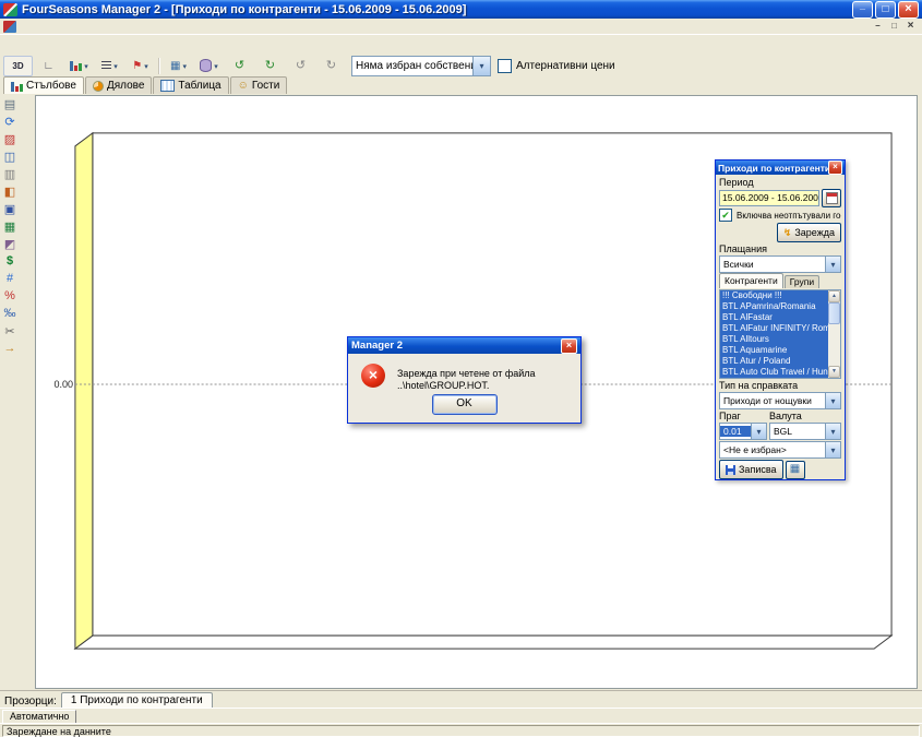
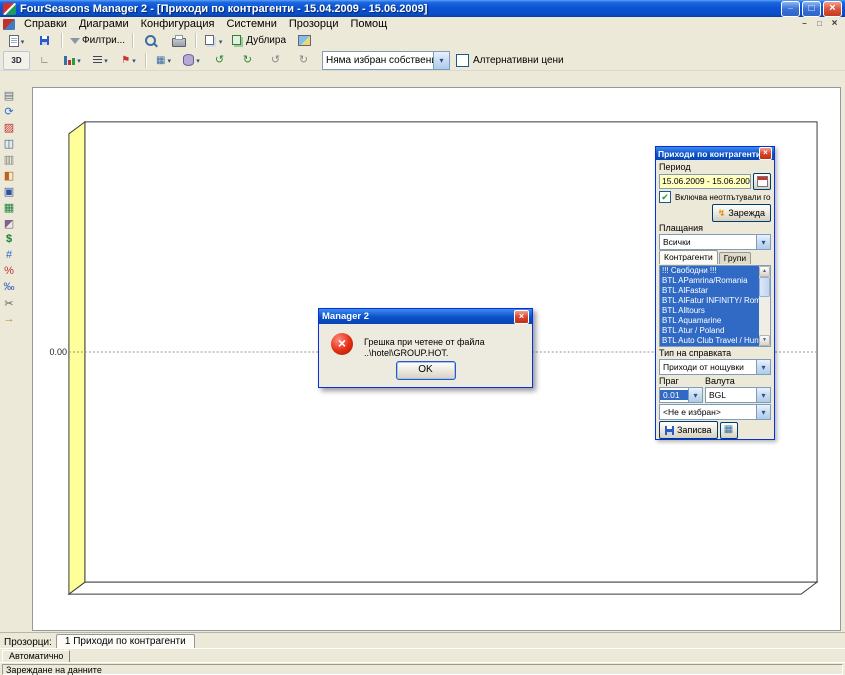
- FourSeasons Manager 2 - [Приходи по контрагенти - 15.06.2009 - 15.06.2009]
+ FourSeasons Manager 2 - [Приходи по контрагенти - 15.04.2009 - 15.06.2009]
+ Справки
+ Диаграми
+ Конфигурация
+ Системни
+ Прозорци
+ Помощ
+ Филтри...
+ Дублира
  Няма избран собствен
  Алтернативни цени
- Стълбове
- Дялове
- Таблица
- Гости
  ▤
  ⟳
  ▨
  ◫
  ▥
  ◧
  ▣
  ▦
  ◩
  $
  #
  %
  ‰
  ✂
  →
  0.00
  Приходи по контрагент
  Период
  15.06.2009 - 15.06.200
  Включва неотпътували го
  Зарежда
  Плащания
  Всички
  Контрагенти
  Групи
  !!! Свободни !!!
  BTL APamrina/Romania
  BTL AlFastar
  BTL AlFatur INFINITY/ Rom
  BTL Alltours
  BTL Aquamarine
  BTL Atur / Poland
  BTL Auto Club Travel / Hun
  Тип на справката
  Приходи от нощувки
  Праг
  Валута
  0.01
  BGL
  <Не е избран>
  Записва
  Manager 2
- Зарежда при четене от файла ..\hotel\GROUP.HOT.
+ Грешка при четене от файла ..\hotel\GROUP.HOT.
  OK
  Прозорци:
  1 Приходи по контрагенти
  Автоматично
  Зареждане на данните
